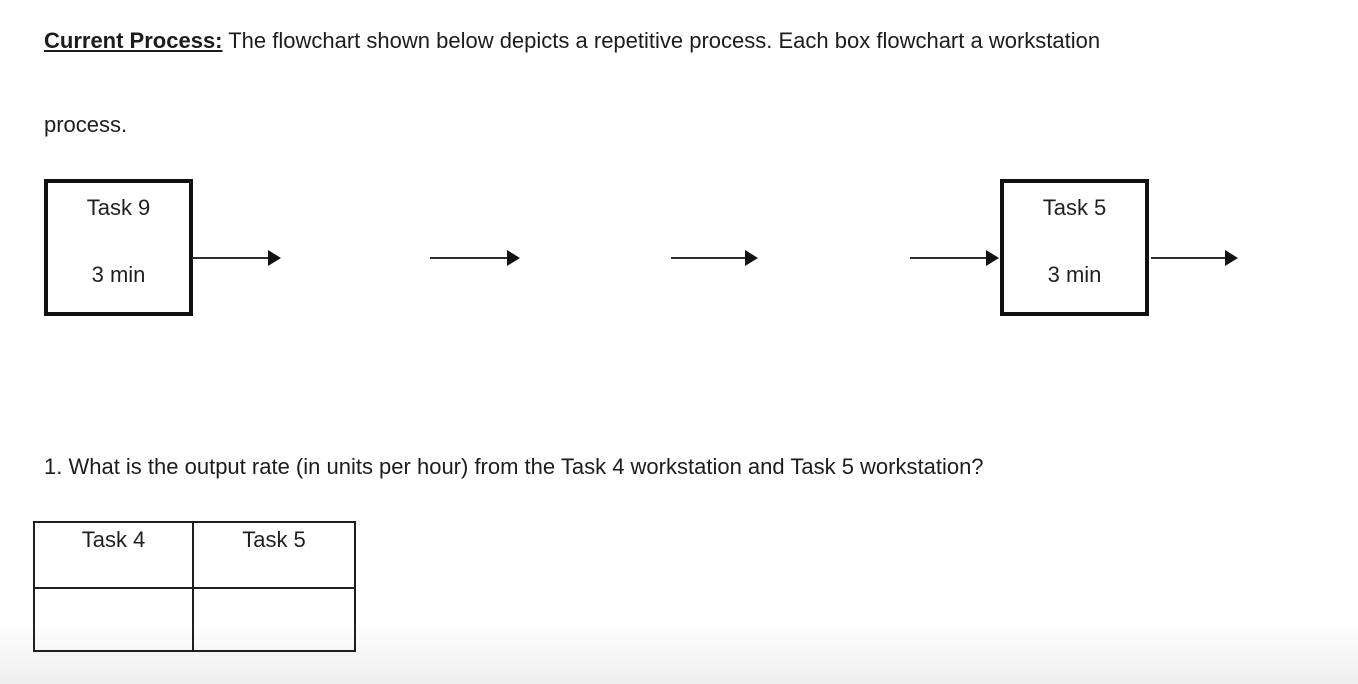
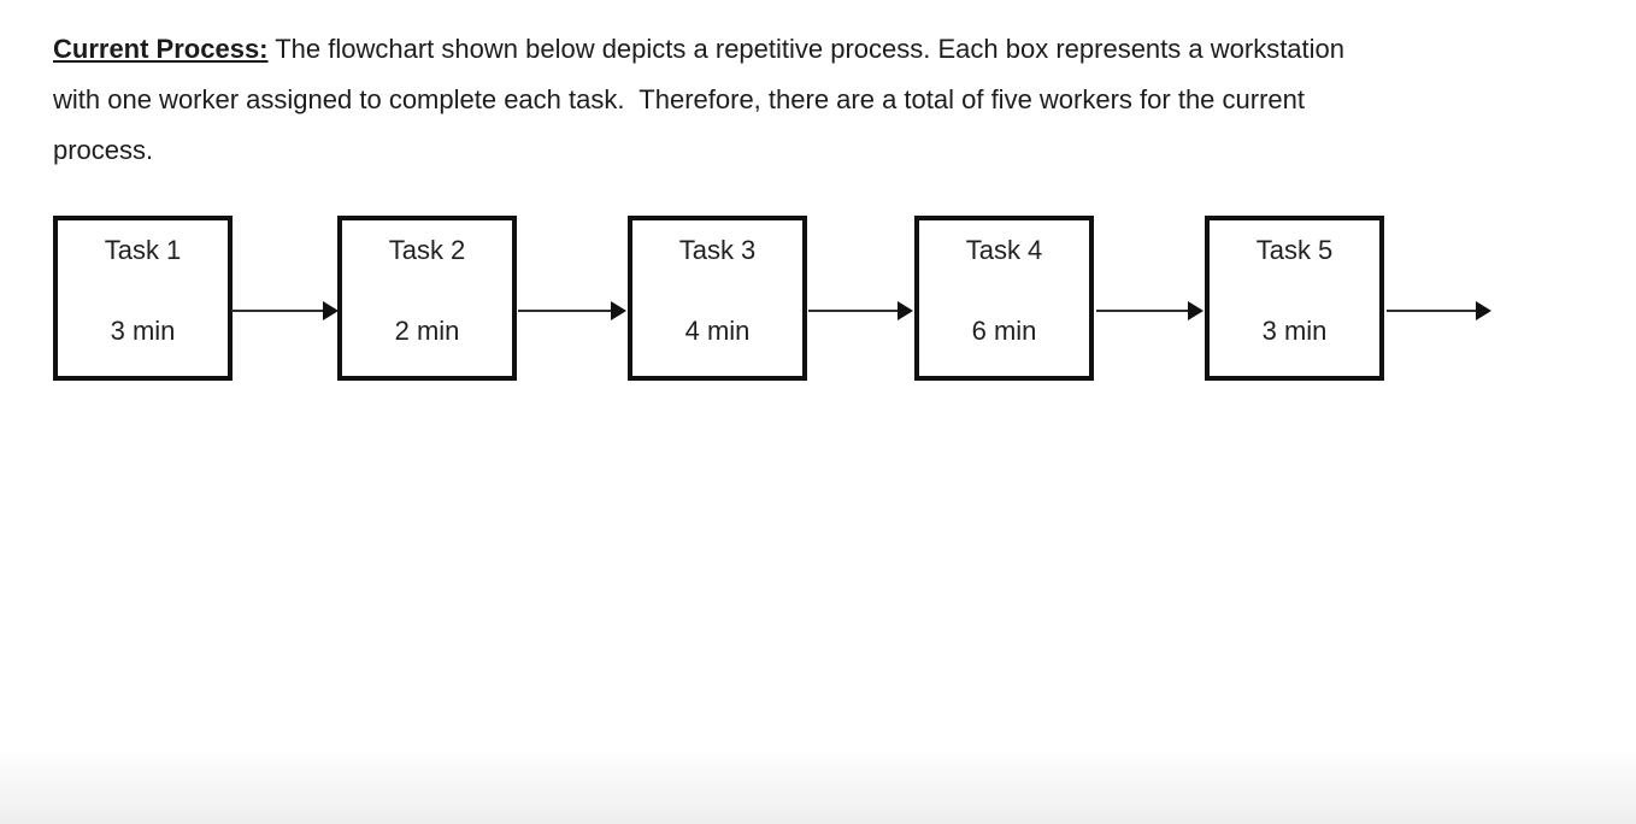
- Current Process: The flowchart shown below depicts a repetitive process. Each box flowchart a workstation
+ Current Process: The flowchart shown below depicts a repetitive process. Each box represents a workstation
+ with one worker assigned to complete each task. Therefore, there are a total of five workers for the current
  process.
- Task 9
+ Task 1
  3 min
+ Task 2
+ 2 min
+ Task 3
+ 4 min
+ Task 4
+ 6 min
  Task 5
  3 min
- 1. What is the output rate (in units per hour) from the Task 4 workstation and Task 5 workstation?
- Task 4	Task 5
